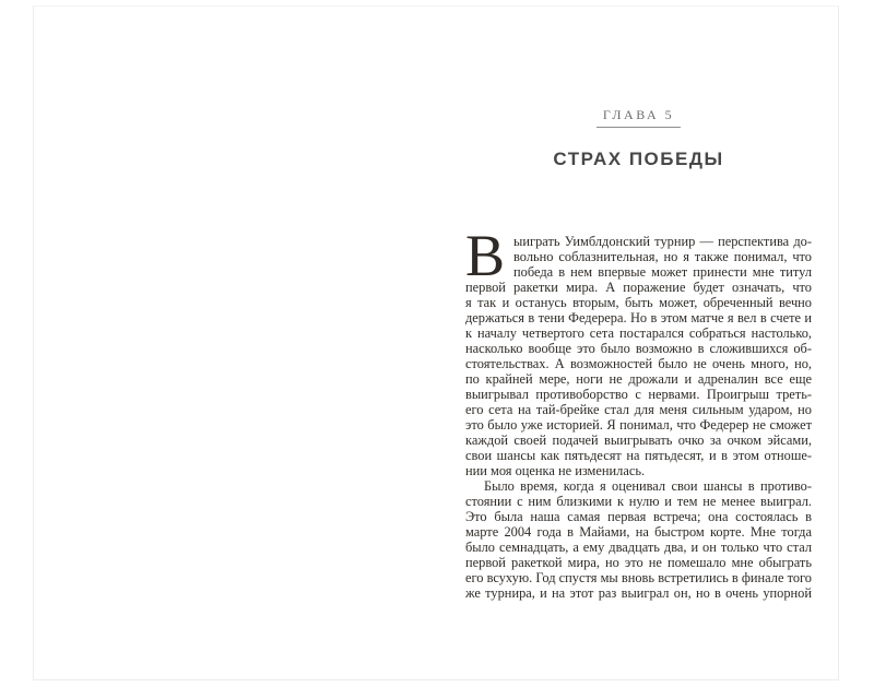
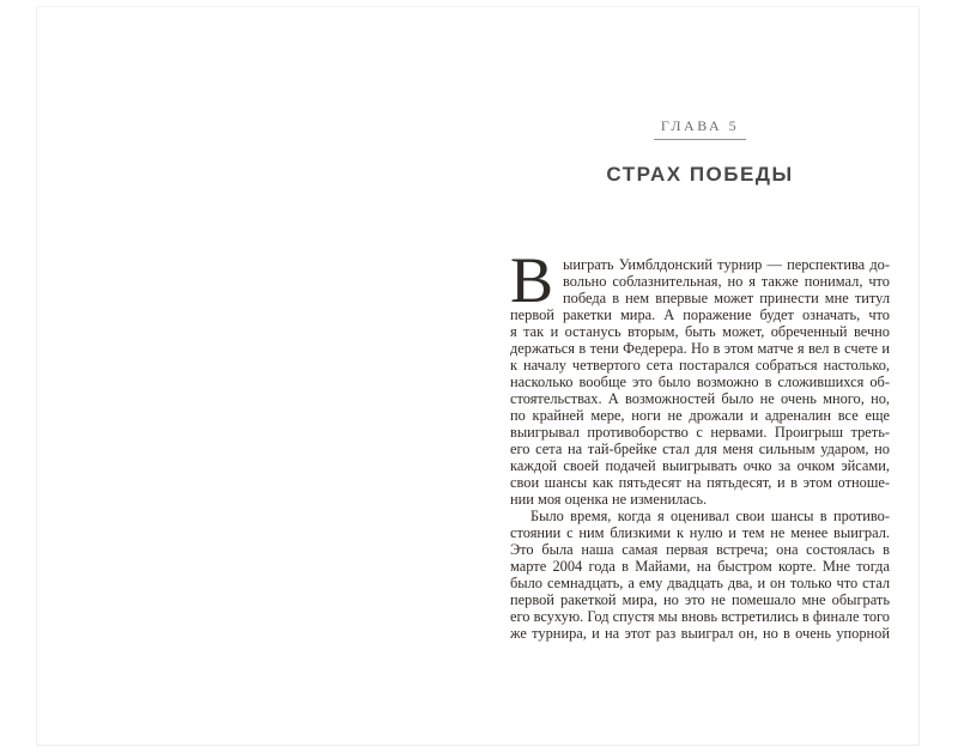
  ГЛАВА 5
  СТРАХ ПОБЕДЫ
  В
  ыиграть Уимблдонский турнир — перспектива до-
  вольно соблазнительная, но я также понимал, что
  победа в нем впервые может принести мне титул
  первой ракетки мира. А поражение будет означать, что
  я так и останусь вторым, быть может, обреченный вечно
  держаться в тени Федерера. Но в этом матче я вел в счете и
  к началу четвертого сета постарался собраться настолько,
  насколько вообще это было возможно в сложившихся об-
  стоятельствах. А возможностей было не очень много, но,
  по крайней мере, ноги не дрожали и адреналин все еще
  выигрывал противоборство с нервами. Проигрыш треть-
  его сета на тай-брейке стал для меня сильным ударом, но
- это было уже историей. Я понимал, что Федерер не сможет
  каждой своей подачей выигрывать очко за очком эйсами,
  свои шансы как пятьдесят на пятьдесят, и в этом отноше-
  нии моя оценка не изменилась.
  Было время, когда я оценивал свои шансы в противо-
  стоянии с ним близкими к нулю и тем не менее выиграл.
  Это была наша самая первая встреча; она состоялась в
  марте 2004 года в Майами, на быстром корте. Мне тогда
  было семнадцать, а ему двадцать два, и он только что стал
  первой ракеткой мира, но это не помешало мне обыграть
  его всухую. Год спустя мы вновь встретились в финале того
  же турнира, и на этот раз выиграл он, но в очень упорной
